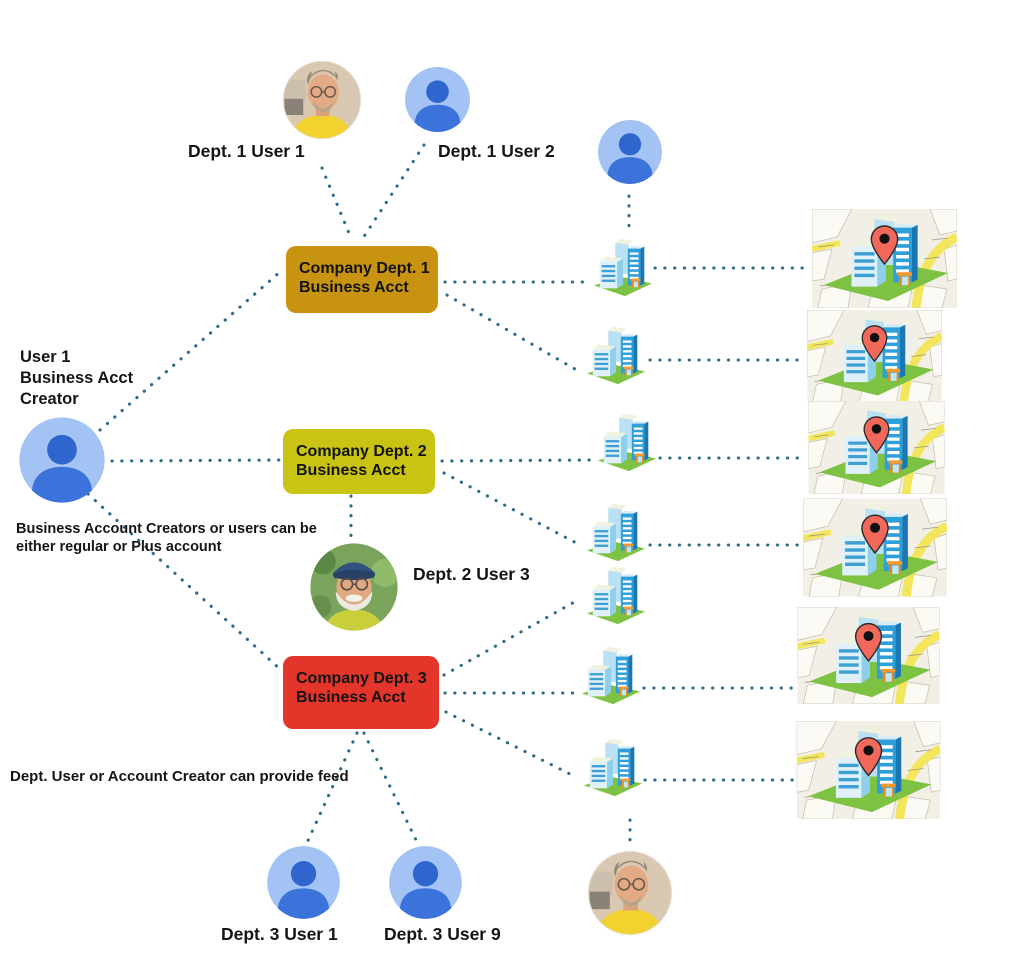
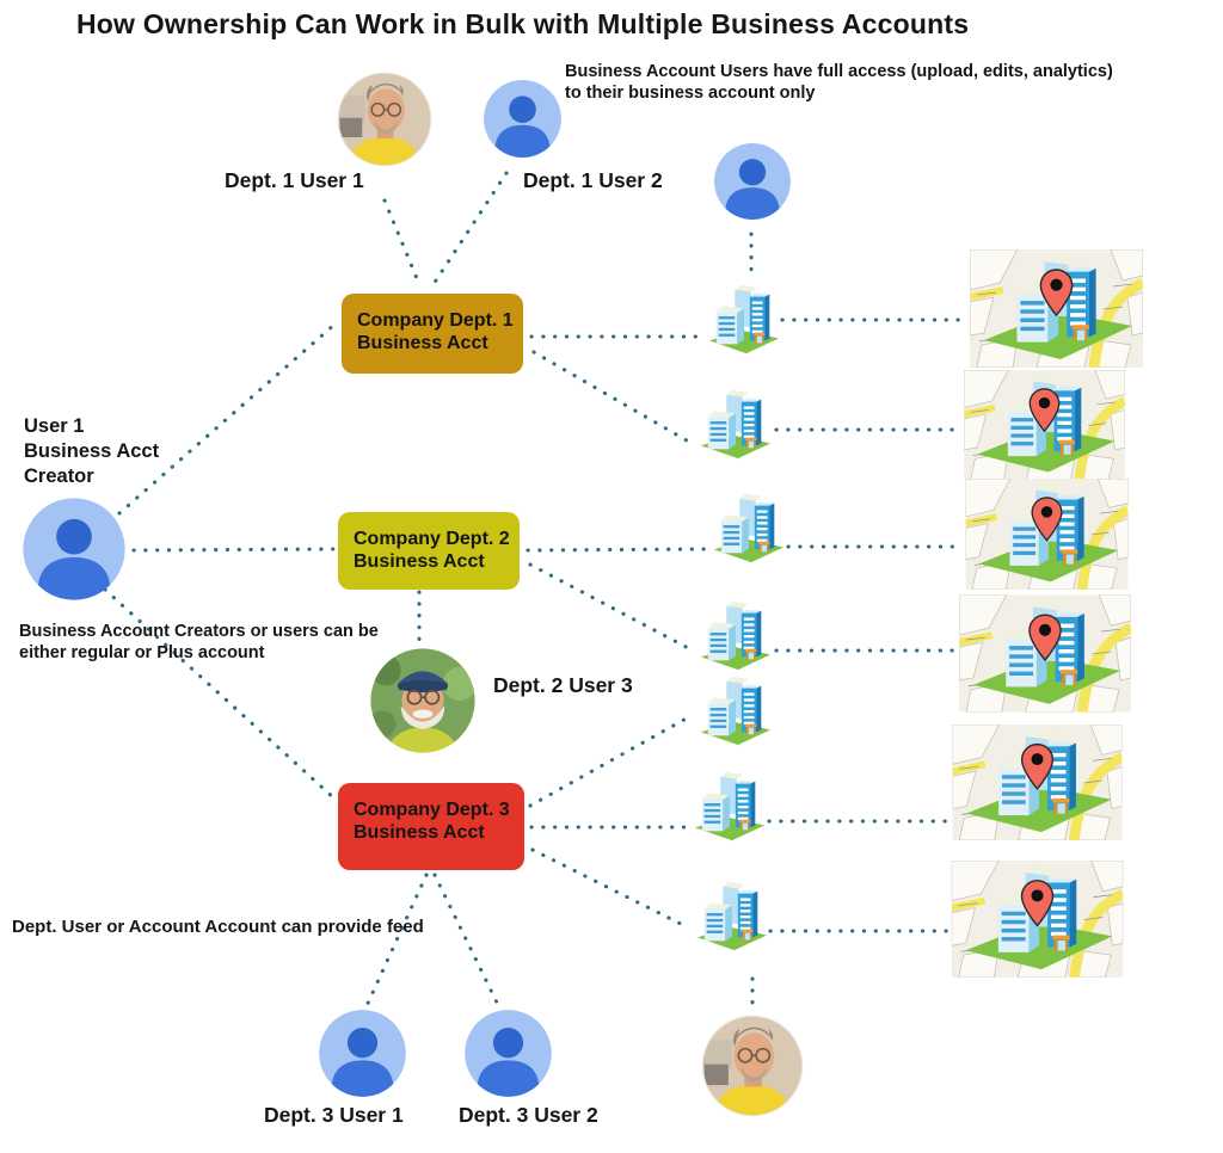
+ How Ownership Can Work in Bulk with Multiple Business Accounts
+ Business Account Users have full access (upload, edits, analytics)
+ to their business account only
  User 1
  Business Acct
  Creator
  Business Account Creators or users can be
  either regular or Plus account
- Dept. User or Account Creator can provide feed
+ Dept. User or Account Account can provide feed
  Dept. 1 User 1
  Dept. 1 User 2
  Dept. 2 User 3
  Dept. 3 User 1
- Dept. 3 User 9
+ Dept. 3 User 2
  Company Dept. 1
  Business Acct
  Company Dept. 2
  Business Acct
  Company Dept. 3
  Business Acct
